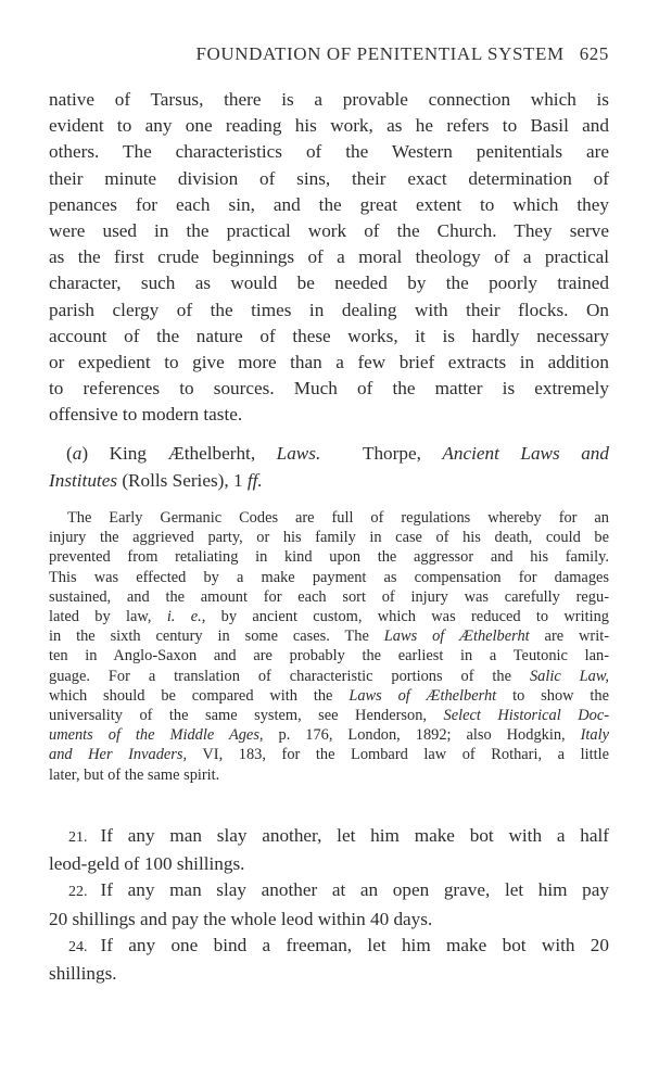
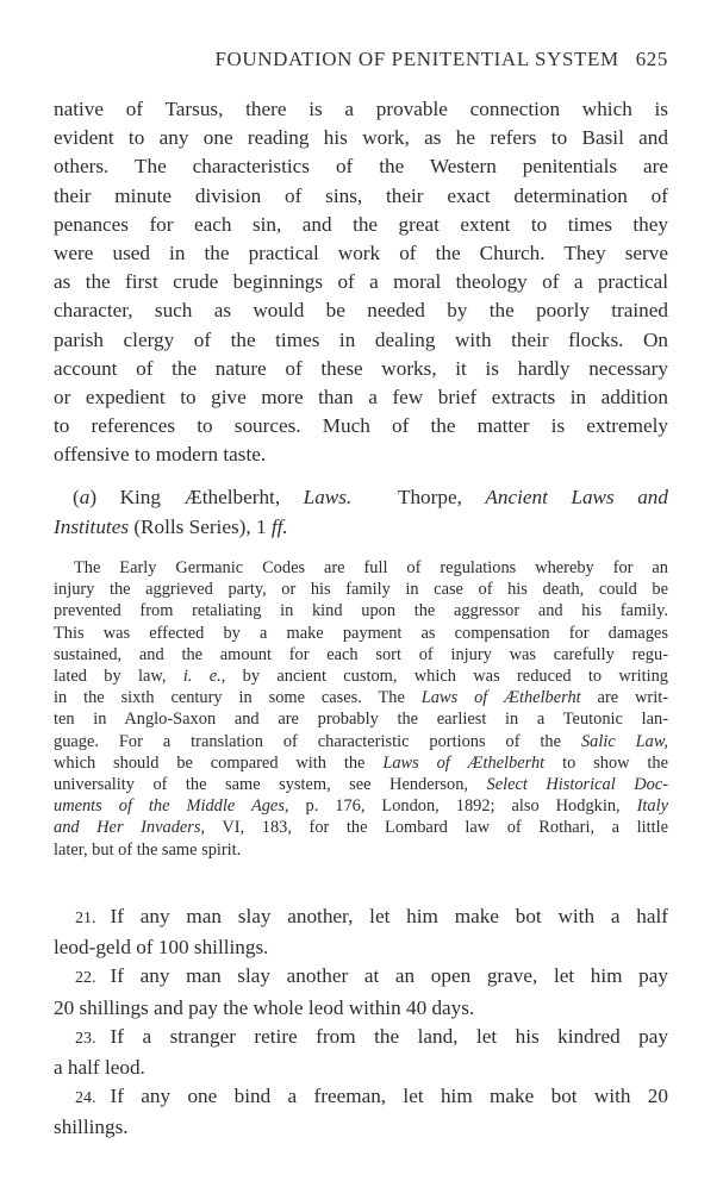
  FOUNDATION OF PENITENTIAL SYSTEM 625
  native of Tarsus, there is a provable connection which is
  evident to any one reading his work, as he refers to Basil and
  others. The characteristics of the Western penitentials are
  their minute division of sins, their exact determination of
- penances for each sin, and the great extent to which they
+ penances for each sin, and the great extent to times they
  were used in the practical work of the Church. They serve
  as the first crude beginnings of a moral theology of a practical
  character, such as would be needed by the poorly trained
  parish clergy of the times in dealing with their flocks. On
  account of the nature of these works, it is hardly necessary
  or expedient to give more than a few brief extracts in addition
  to references to sources. Much of the matter is extremely
  offensive to modern taste.
  (a) King Æthelberht, Laws. Thorpe, Ancient Laws and
  Institutes (Rolls Series), 1 ff.
  The Early Germanic Codes are full of regulations whereby for an
  injury the aggrieved party, or his family in case of his death, could be
  prevented from retaliating in kind upon the aggressor and his family.
  This was effected by a make payment as compensation for damages
  sustained, and the amount for each sort of injury was carefully regu-
  lated by law, i. e., by ancient custom, which was reduced to writing
  in the sixth century in some cases. The Laws of Æthelberht are writ-
  ten in Anglo-Saxon and are probably the earliest in a Teutonic lan-
  guage. For a translation of characteristic portions of the Salic Law,
  which should be compared with the Laws of Æthelberht to show the
  universality of the same system, see Henderson, Select Historical Doc-
  uments of the Middle Ages, p. 176, London, 1892; also Hodgkin, Italy
  and Her Invaders, VI, 183, for the Lombard law of Rothari, a little
  later, but of the same spirit.
  21. If any man slay another, let him make bot with a half
  leod-geld of 100 shillings.
  22. If any man slay another at an open grave, let him pay
  20 shillings and pay the whole leod within 40 days.
+ 23. If a stranger retire from the land, let his kindred pay
+ a half leod.
  24. If any one bind a freeman, let him make bot with 20
  shillings.
